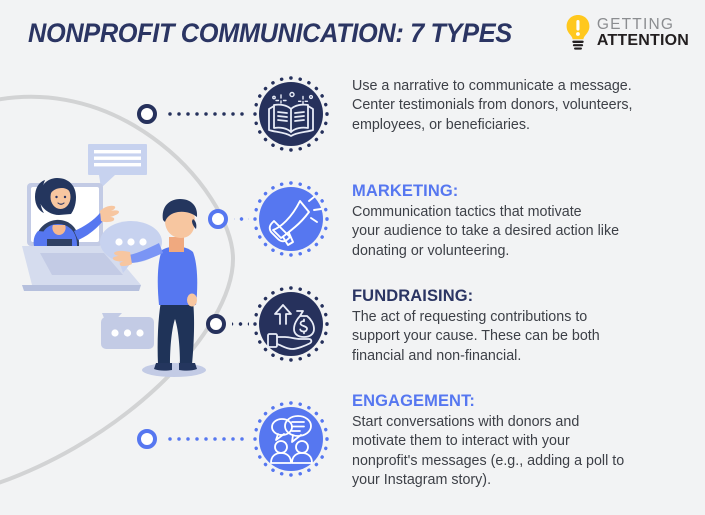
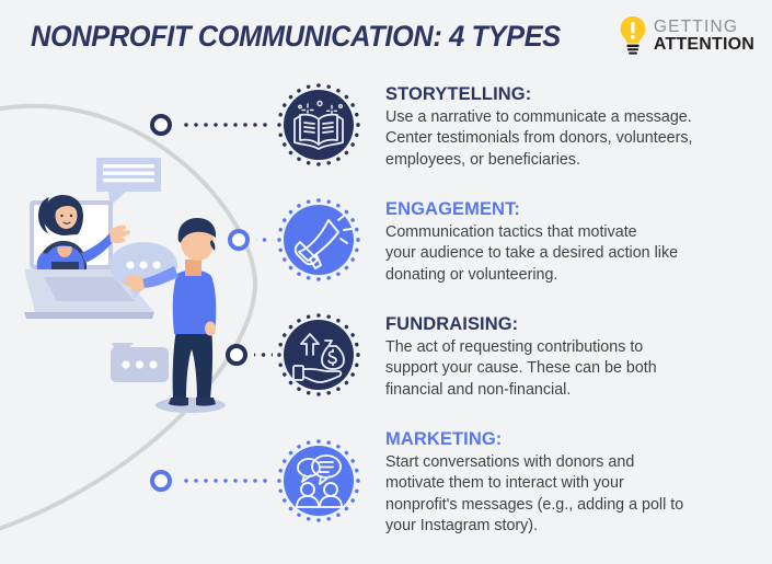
- NONPROFIT COMMUNICATION: 7 TYPES
+ NONPROFIT COMMUNICATION: 4 TYPES
  GETTING
  ATTENTION
+ STORYTELLING:
  Use a narrative to communicate a message.
  Center testimonials from donors, volunteers,
  employees, or beneficiaries.
- MARKETING:
+ ENGAGEMENT:
  Communication tactics that motivate
  your audience to take a desired action like
  donating or volunteering.
  FUNDRAISING:
  The act of requesting contributions to
  support your cause. These can be both
  financial and non-financial.
- ENGAGEMENT:
+ MARKETING:
  Start conversations with donors and
  motivate them to interact with your
  nonprofit's messages (e.g., adding a poll to
  your Instagram story).
